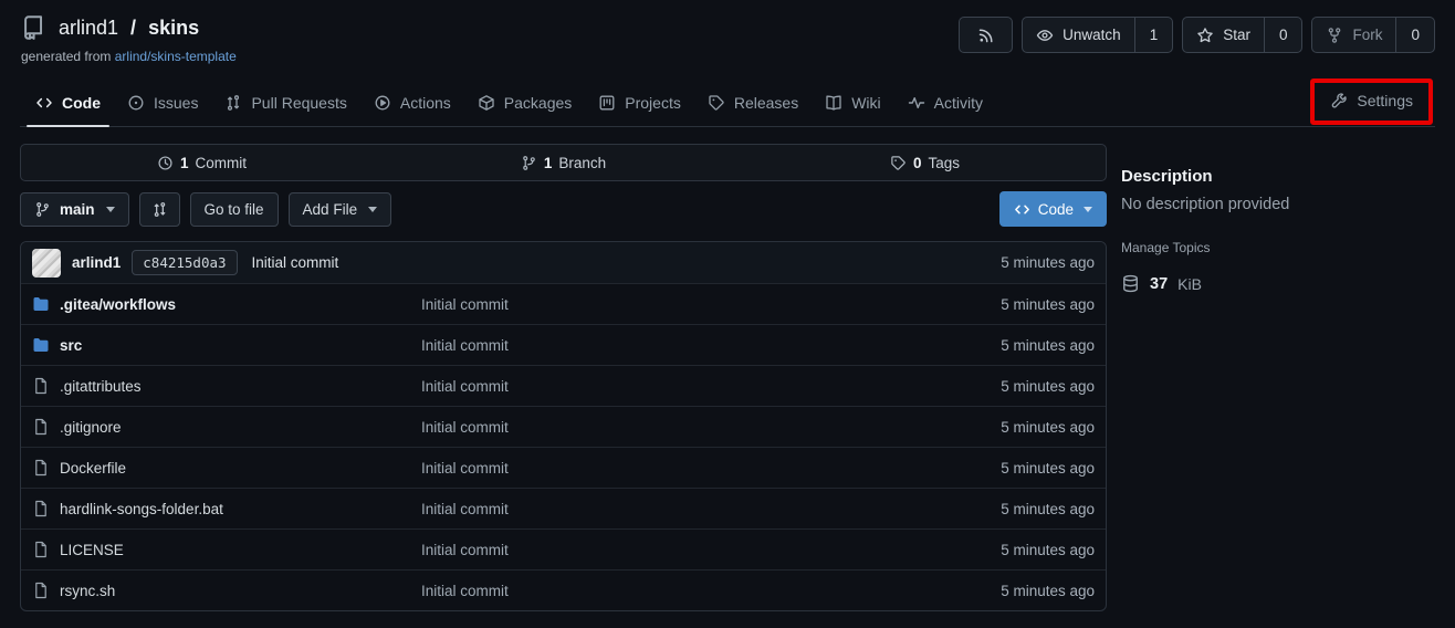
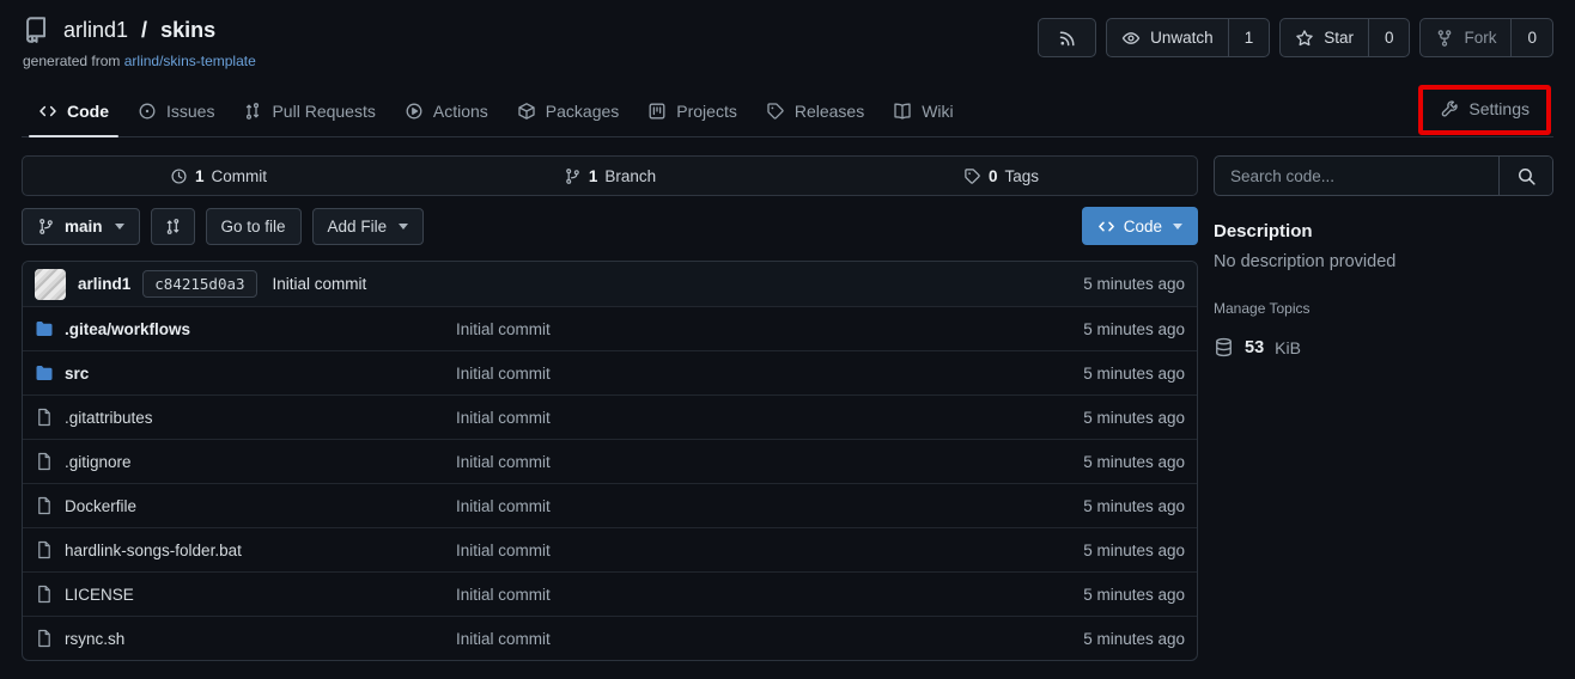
  arlind1
  /
  skins
  generated from arlind/skins-template
  Unwatch
  1
  Star
  0
  Fork
  0
  Code
  Issues
  Pull Requests
  Actions
  Packages
  Projects
  Releases
  Wiki
- Activity
  Settings
  1
  Commit
  1
  Branch
  0
  Tags
  main
  Go to file
  Add File
  Code
  arlind1
  c84215d0a3
  Initial commit
  5 minutes ago
  .gitea/workflows
  Initial commit
  5 minutes ago
  src
  Initial commit
  5 minutes ago
  .gitattributes
  Initial commit
  5 minutes ago
  .gitignore
  Initial commit
  5 minutes ago
  Dockerfile
  Initial commit
  5 minutes ago
  hardlink-songs-folder.bat
  Initial commit
  5 minutes ago
  LICENSE
  Initial commit
  5 minutes ago
  rsync.sh
  Initial commit
  5 minutes ago
+ Search code...
  Description
  No description provided
  Manage Topics
- 37
+ 53
  KiB
